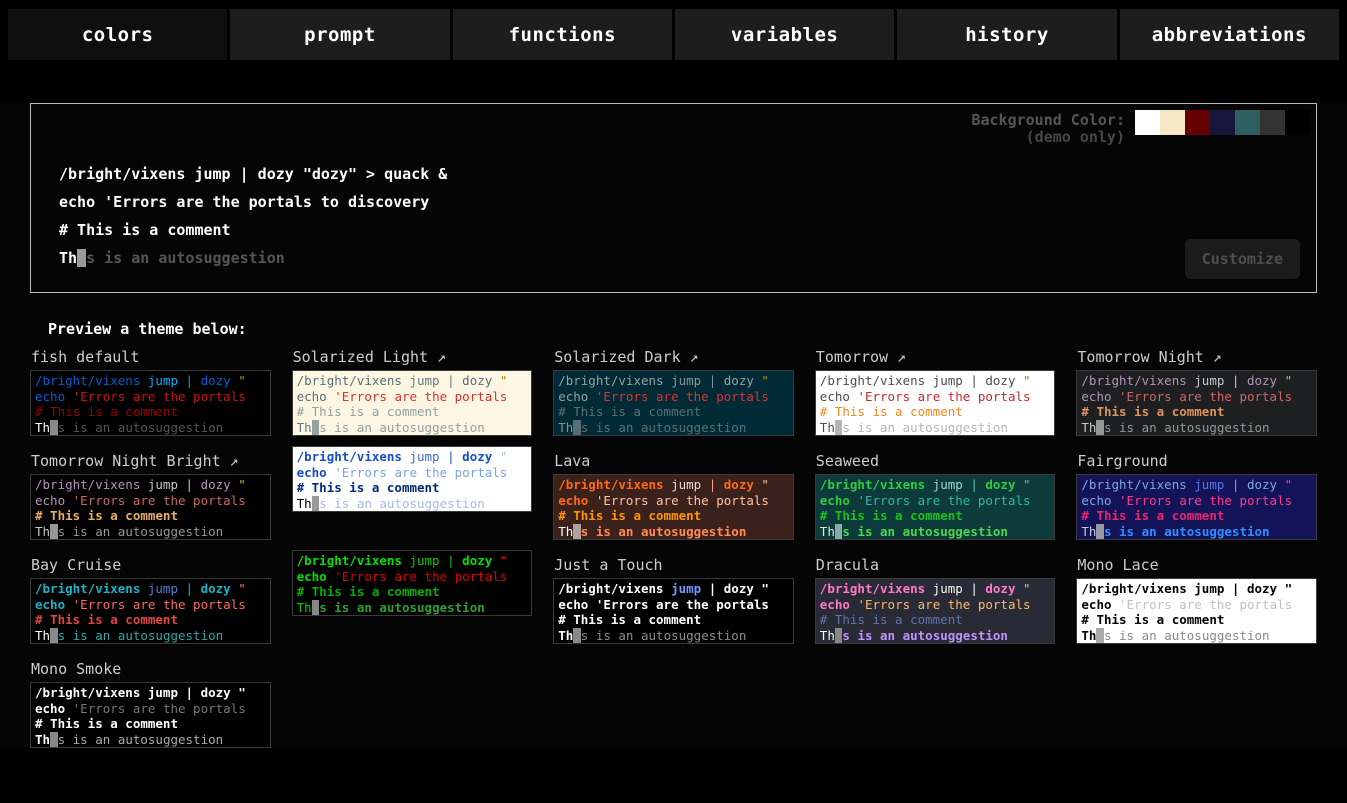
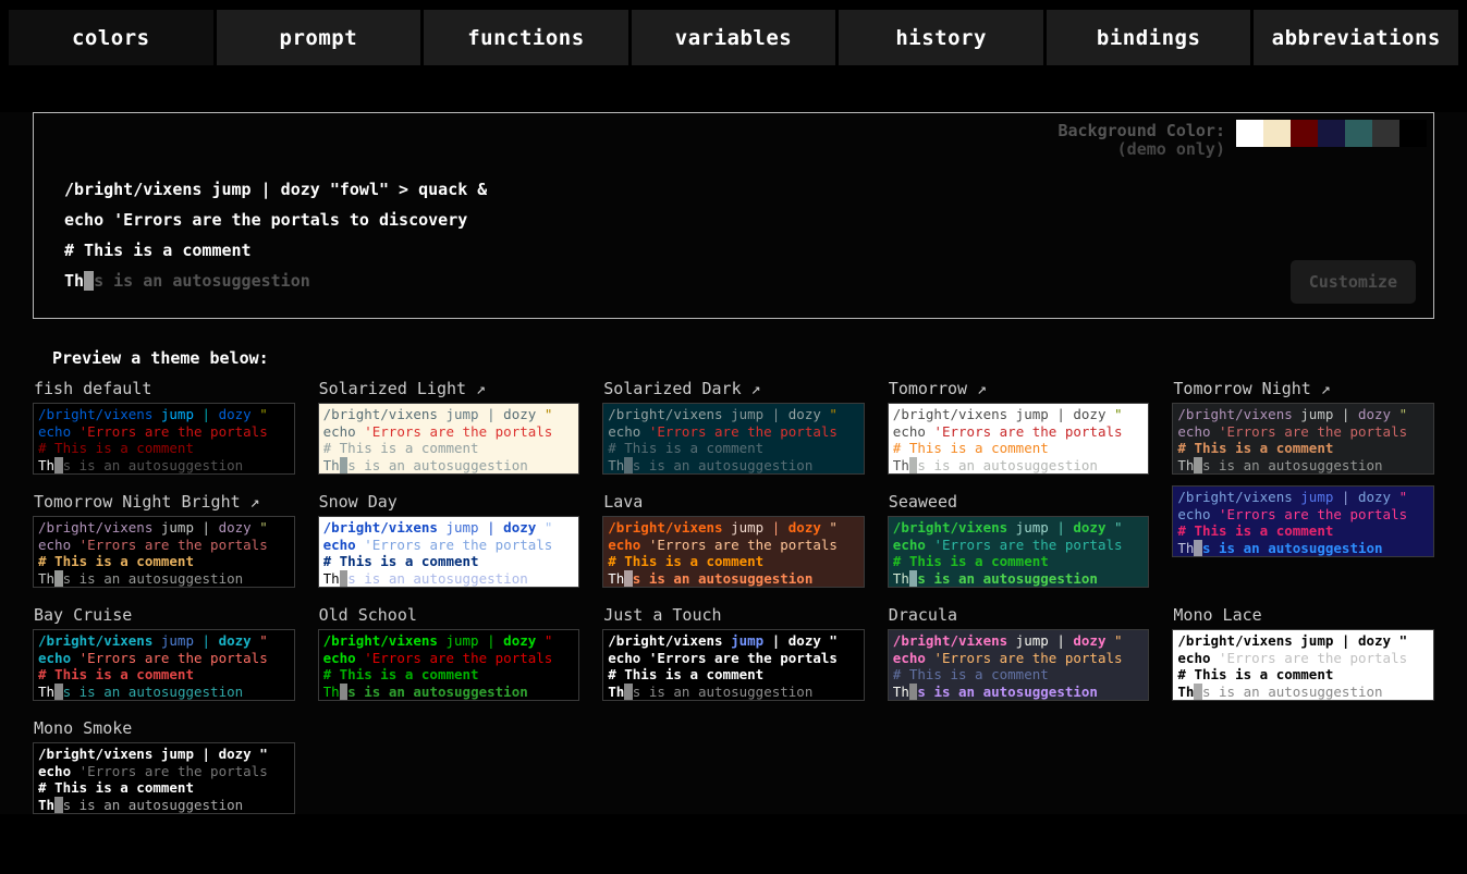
  colors
  prompt
  functions
  variables
  history
+ bindings
  abbreviations
  Background Color:
  (demo only)
- /bright/vixens jump | dozy "dozy" > quack &
+ /bright/vixens jump | dozy "fowl" > quack &
  echo 'Errors are the portals to discovery
  # This is a comment
  This is an autosuggestion
  Customize
  Preview a theme below:
  fish default
  /bright/vixens jump | dozy "
  echo 'Errors are the portals
  # This is a comment
  This is an autosuggestion
  Solarized Light ↗
  /bright/vixens jump | dozy "
  echo 'Errors are the portals
  # This is a comment
  This is an autosuggestion
  Solarized Dark ↗
  /bright/vixens jump | dozy "
  echo 'Errors are the portals
  # This is a comment
  This is an autosuggestion
  Tomorrow ↗
  /bright/vixens jump | dozy "
  echo 'Errors are the portals
  # This is a comment
  This is an autosuggestion
  Tomorrow Night ↗
  /bright/vixens jump | dozy "
  echo 'Errors are the portals
  # This is a comment
  This is an autosuggestion
  Tomorrow Night Bright ↗
  /bright/vixens jump | dozy "
  echo 'Errors are the portals
  # This is a comment
  This is an autosuggestion
+ Snow Day
  /bright/vixens jump | dozy "
  echo 'Errors are the portals
  # This is a comment
  This is an autosuggestion
  Lava
  /bright/vixens jump | dozy "
  echo 'Errors are the portals
  # This is a comment
  This is an autosuggestion
  Seaweed
  /bright/vixens jump | dozy "
  echo 'Errors are the portals
  # This is a comment
  This is an autosuggestion
- Fairground
  /bright/vixens jump | dozy "
  echo 'Errors are the portals
  # This is a comment
  This is an autosuggestion
  Bay Cruise
  /bright/vixens jump | dozy "
  echo 'Errors are the portals
  # This is a comment
  This is an autosuggestion
+ Old School
  /bright/vixens jump | dozy "
  echo 'Errors are the portals
  # This is a comment
  This is an autosuggestion
  Just a Touch
  /bright/vixens jump | dozy "
  echo 'Errors are the portals
  # This is a comment
  This is an autosuggestion
  Dracula
  /bright/vixens jump | dozy "
  echo 'Errors are the portals
  # This is a comment
  This is an autosuggestion
  Mono Lace
  /bright/vixens jump | dozy "
  echo 'Errors are the portals
  # This is a comment
  This is an autosuggestion
  Mono Smoke
  /bright/vixens jump | dozy "
  echo 'Errors are the portals
  # This is a comment
  This is an autosuggestion
